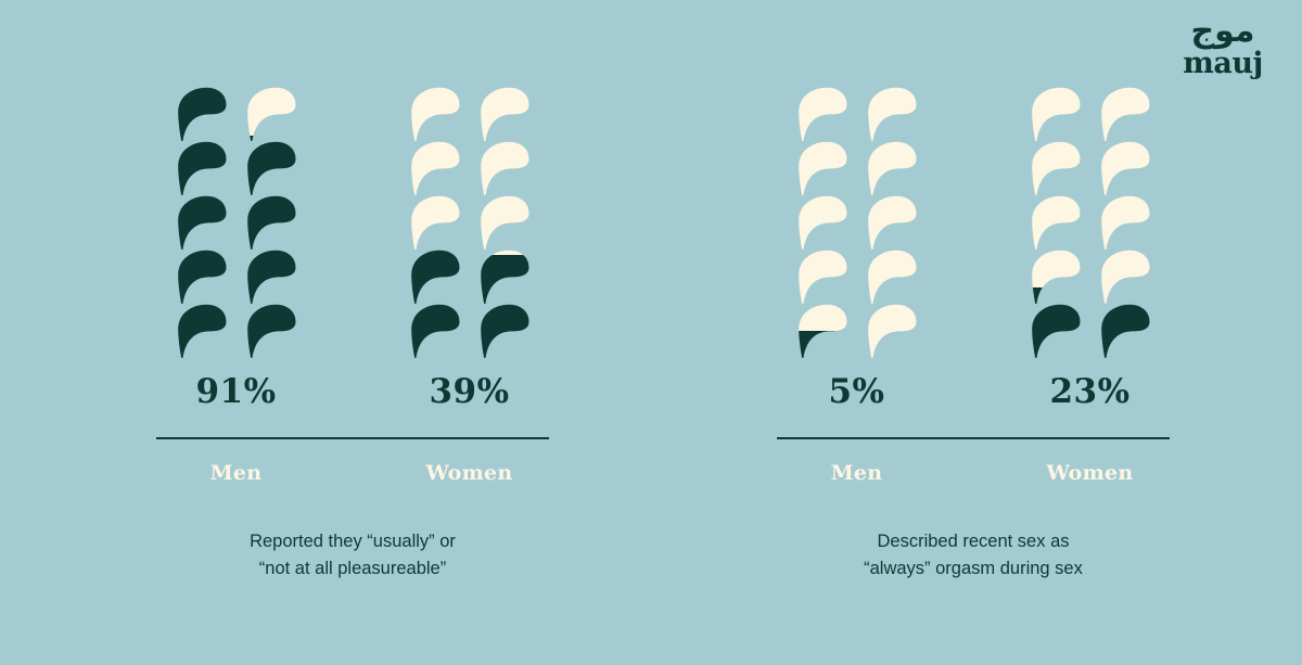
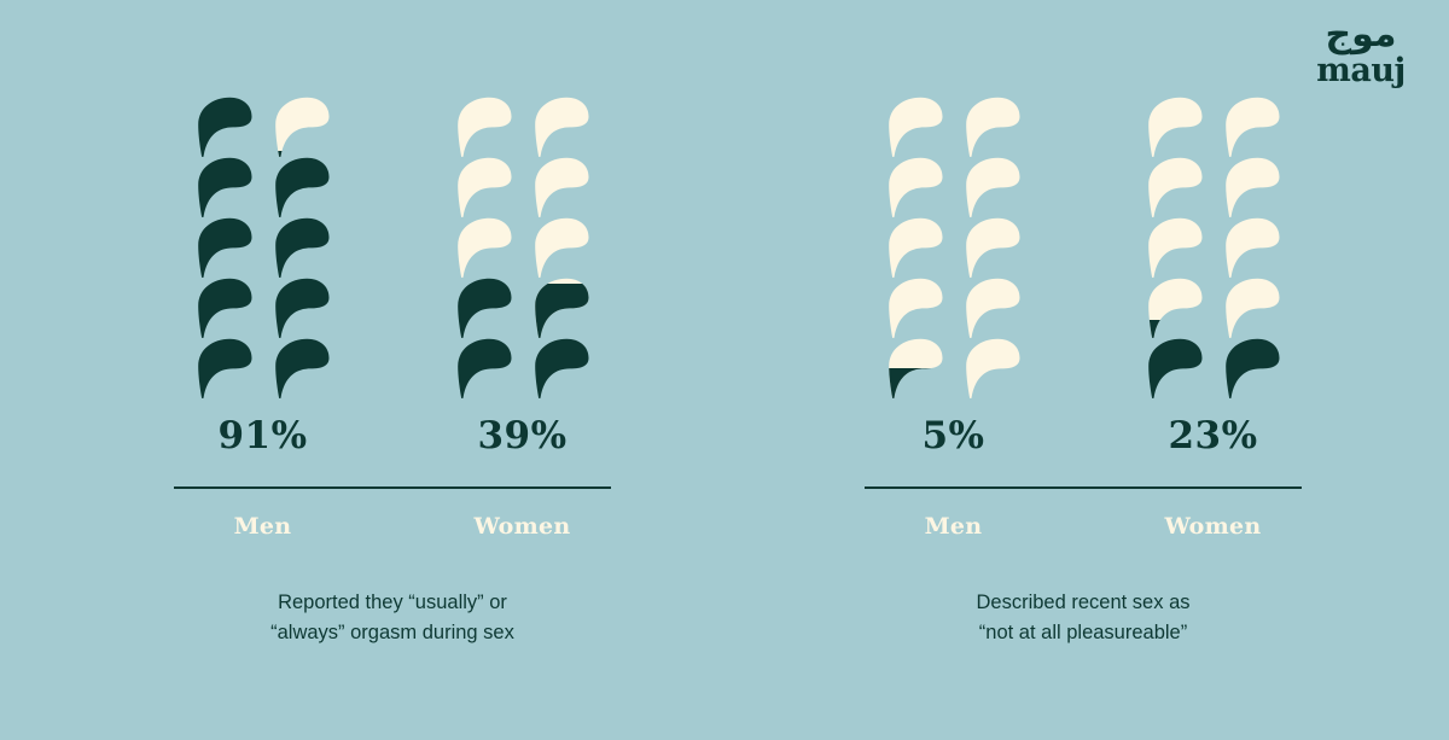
  موج
  mauj
  91%
  39%
  Men
  Women
  Reported they “usually” or
- “not at all pleasureable”
+ “always” orgasm during sex
  5%
  23%
  Men
  Women
  Described recent sex as
- “always” orgasm during sex
+ “not at all pleasureable”
